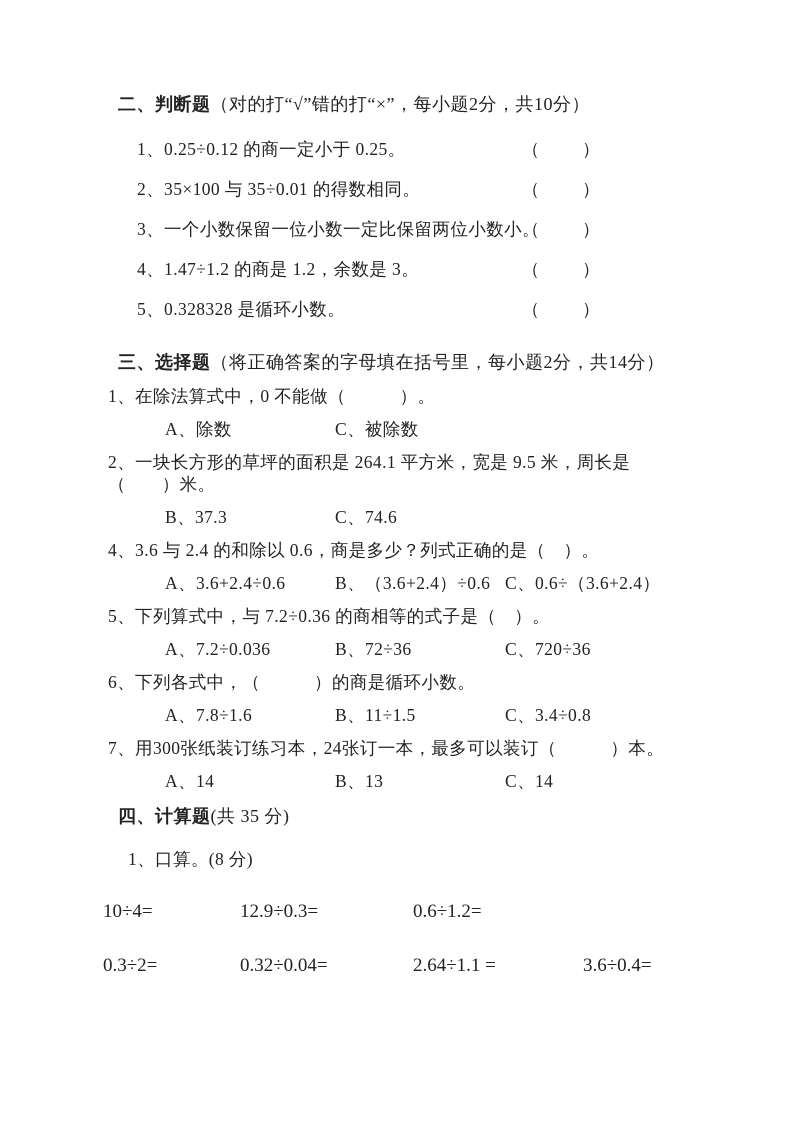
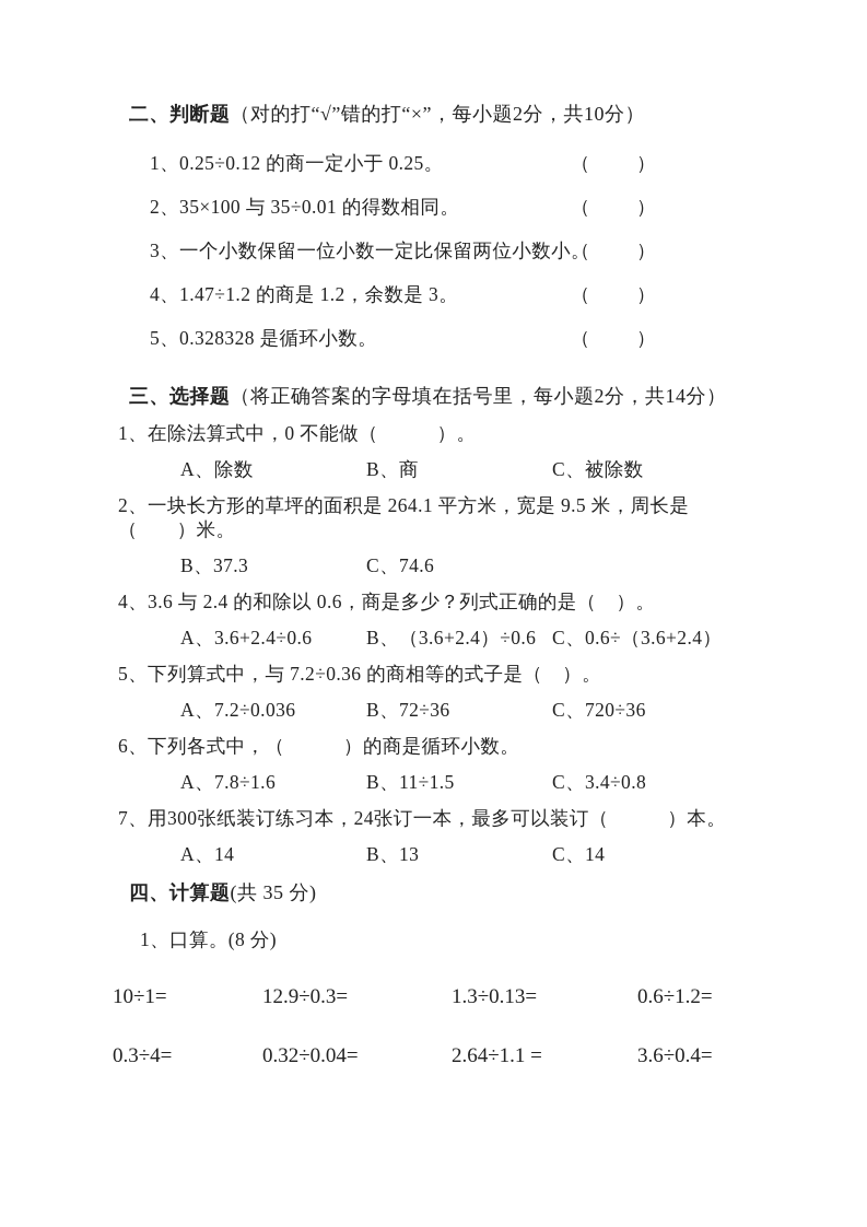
  二、判断题（对的打“√”错的打“×”，每小题2分，共10分）
  1、0.25÷0.12 的商一定小于 0.25。
  （
  ）
  2、35×100 与 35÷0.01 的得数相同。
  （
  ）
  3、一个小数保留一位小数一定比保留两位小数小。
  （
  ）
  4、1.47÷1.2 的商是 1.2，余数是 3。
  （
  ）
  5、0.328328 是循环小数。
  （
  ）
  三、选择题（将正确答案的字母填在括号里，每小题2分，共14分）
  1、在除法算式中，0 不能做（ ）。
  A、除数
+ B、商
  C、被除数
  2、一块长方形的草坪的面积是 264.1 平方米，宽是 9.5 米，周长是（ ）米。
  B、37.3
  C、74.6
  4、3.6 与 2.4 的和除以 0.6，商是多少？列式正确的是（ ）。
  A、3.6+2.4÷0.6
  B、（3.6+2.4）÷0.6
  C、0.6÷（3.6+2.4）
  5、下列算式中，与 7.2÷0.36 的商相等的式子是（ ）。
  A、7.2÷0.036
  B、72÷36
  C、720÷36
  6、下列各式中，（ ）的商是循环小数。
  A、7.8÷1.6
  B、11÷1.5
  C、3.4÷0.8
  7、用300张纸装订练习本，24张订一本，最多可以装订（ ）本。
  A、14
  B、13
  C、14
  四、计算题(共 35 分)
  1、口算。(8 分)
- 10÷4=
+ 10÷1=
  12.9÷0.3=
+ 1.3÷0.13=
  0.6÷1.2=
- 0.3÷2=
+ 0.3÷4=
  0.32÷0.04=
  2.64÷1.1 =
  3.6÷0.4=
